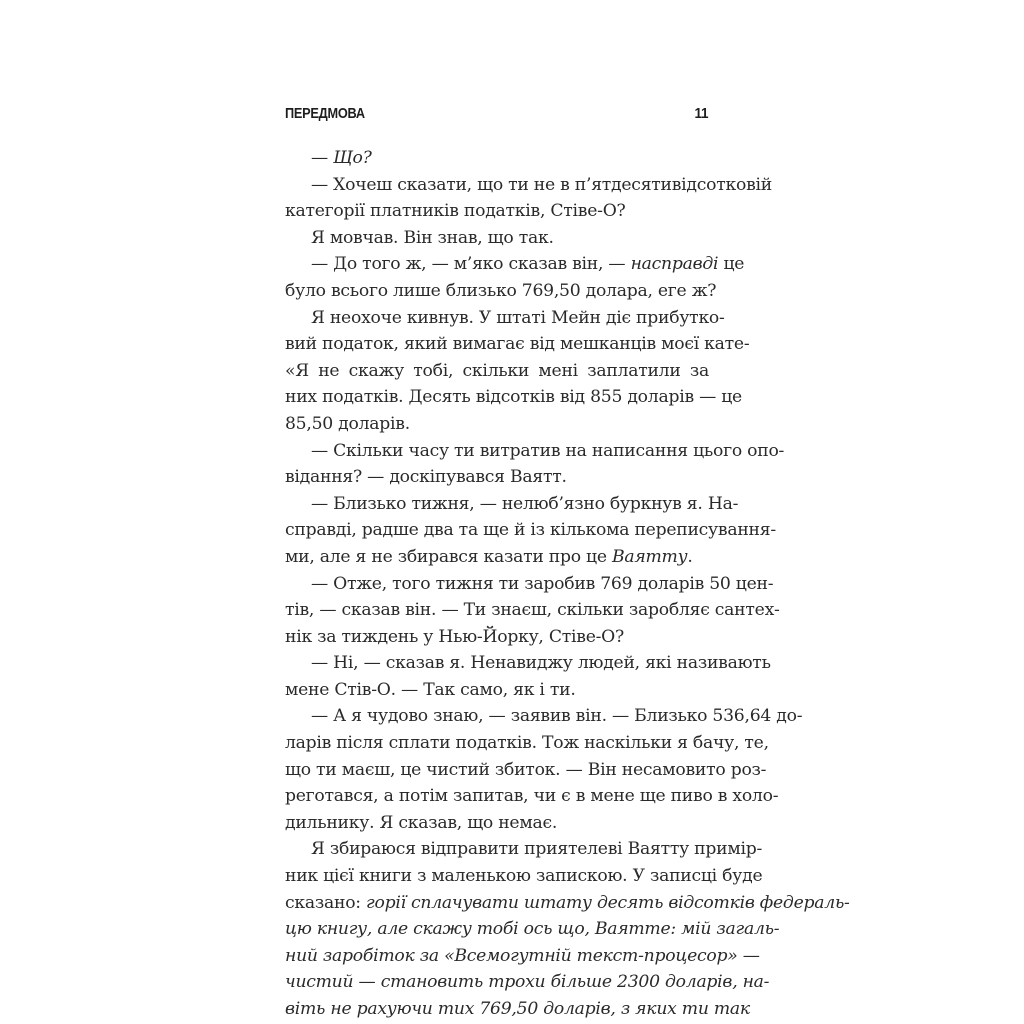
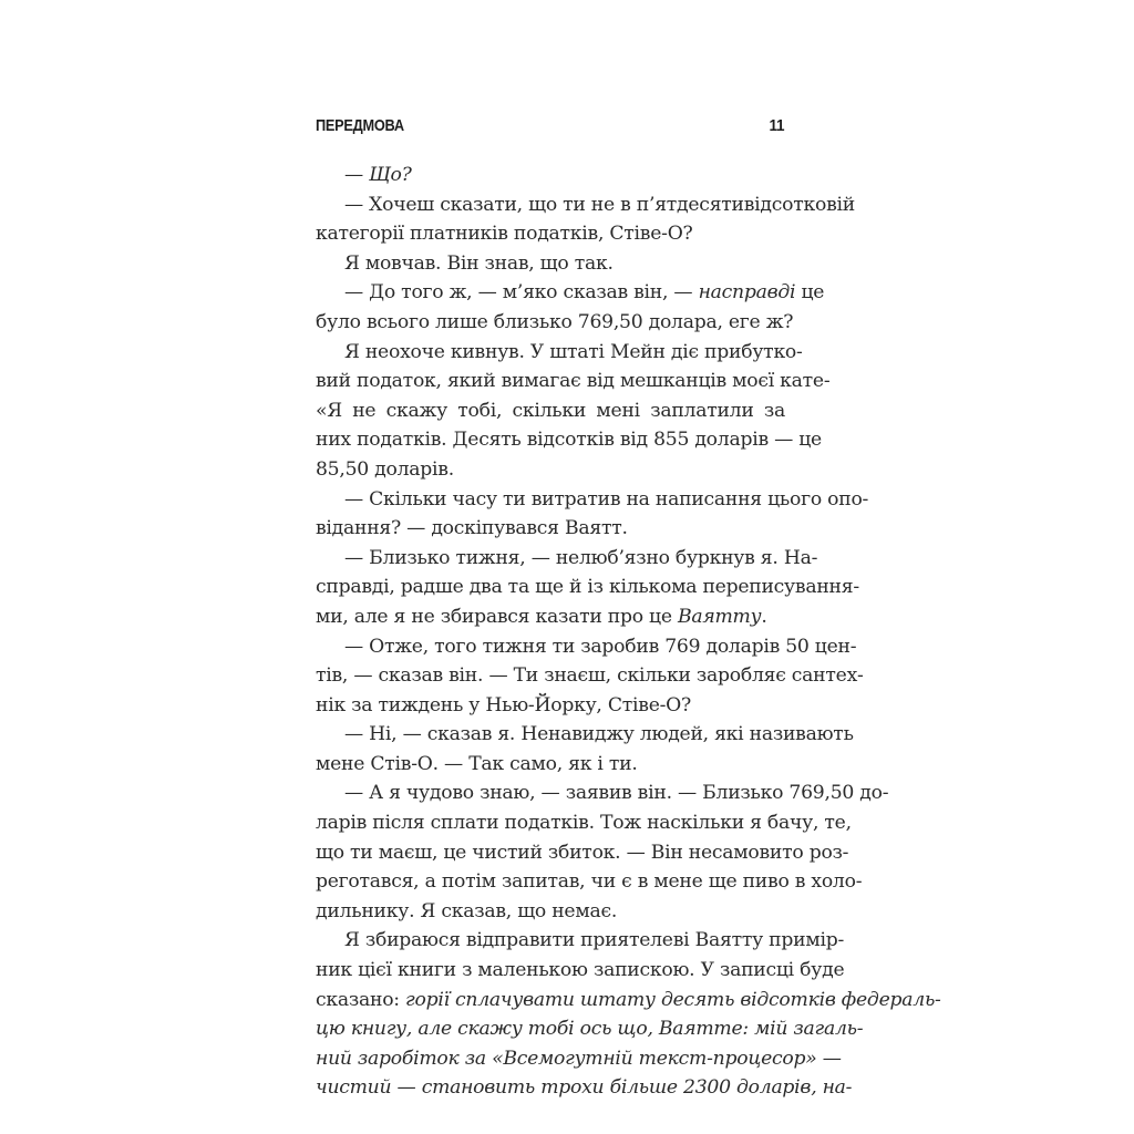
  ПЕРЕДМОВА
  11
  — Що?
  — Хочеш сказати, що ти не в п’ятдесятивідсотковій
  категорії платників податків, Стіве-О?
  Я мовчав. Він знав, що так.
  — До того ж, — м’яко сказав він, — насправді це
  було всього лише близько 769,50 долара, еге ж?
  Я неохоче кивнув. У штаті Мейн діє прибутко-
  вий податок, який вимагає від мешканців моєї кате-
  «Я не скажу тобі, скільки мені заплатили за
  них податків. Десять відсотків від 855 доларів — це
  85,50 доларів.
  — Скільки часу ти витратив на написання цього опо-
  відання? — доскіпувався Ваятт.
  — Близько тижня, — нелюб’язно буркнув я. На-
  справді, радше два та ще й із кількома переписування-
  ми, але я не збирався казати про це Ваятту.
  — Отже, того тижня ти заробив 769 доларів 50 цен-
  тів, — сказав він. — Ти знаєш, скільки заробляє сантех-
  нік за тиждень у Нью-Йорку, Стіве-О?
  — Ні, — сказав я. Ненавиджу людей, які називають
  мене Стів-О. — Так само, як і ти.
- — А я чудово знаю, — заявив він. — Близько 536,64 до-
+ — А я чудово знаю, — заявив він. — Близько 769,50 до-
  ларів після сплати податків. Тож наскільки я бачу, те,
  що ти маєш, це чистий збиток. — Він несамовито роз-
  реготався, а потім запитав, чи є в мене ще пиво в холо-
  дильнику. Я сказав, що немає.
  Я збираюся відправити приятелеві Ваятту примір-
  ник цієї книги з маленькою запискою. У записці буде
  сказано: горії сплачувати штату десять відсотків федераль-
  цю книгу, але скажу тобі ось що, Ваятте: мій загаль-
  ний заробіток за «Всемогутній текст-процесор» —
  чистий — становить трохи більше 2300 доларів, на-
- віть не рахуючи тих 769,50 доларів, з яких ти так
